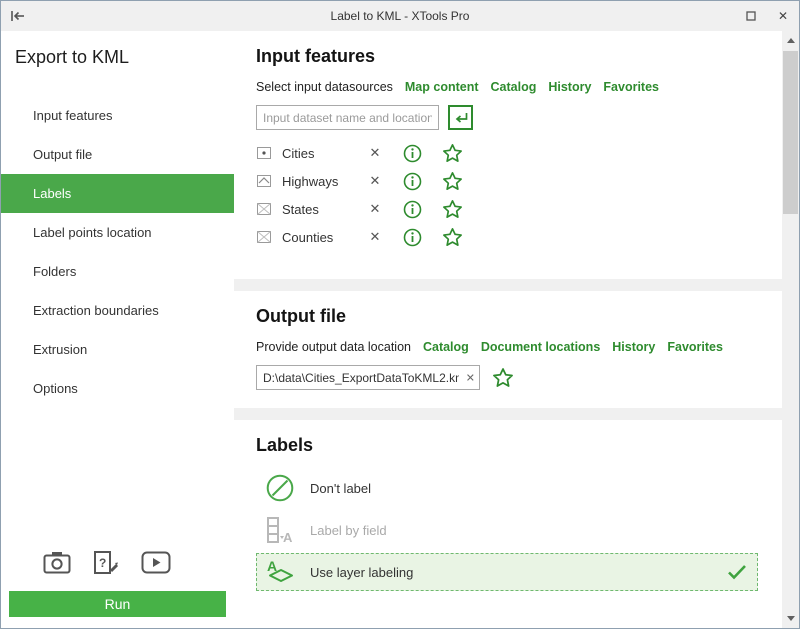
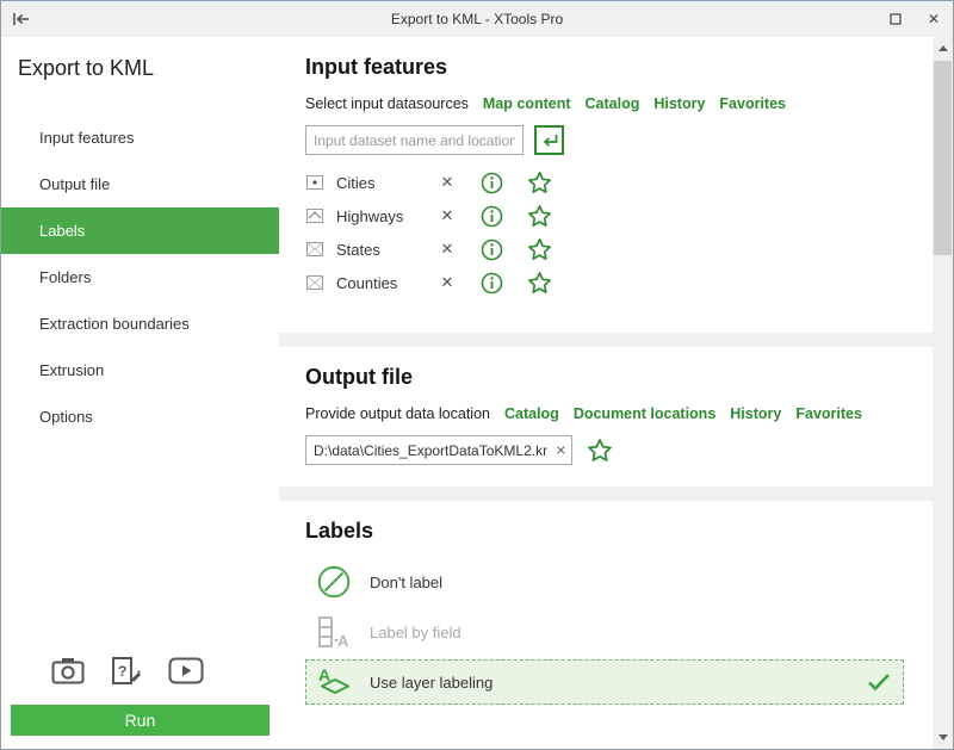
- Label to KML - XTools Pro
+ Export to KML - XTools Pro
  ✕
  Export to KML
  Input features
  Output file
  Labels
- Label points location
  Folders
  Extraction boundaries
  Extrusion
  Options
  ?
  Run
  Input features
  Select input datasources
  Map content
  Catalog
  History
  Favorites
  Input dataset name and location
  Cities
  ✕
  Highways
  ✕
  States
  ✕
  Counties
  ✕
  Output file
  Provide output data location
  Catalog
  Document locations
  History
  Favorites
  D:\data\Cities_ExportDataToKML2.k
  ✕
  Labels
  Don't label
  A
  Label by field
  A
  Use layer labeling
